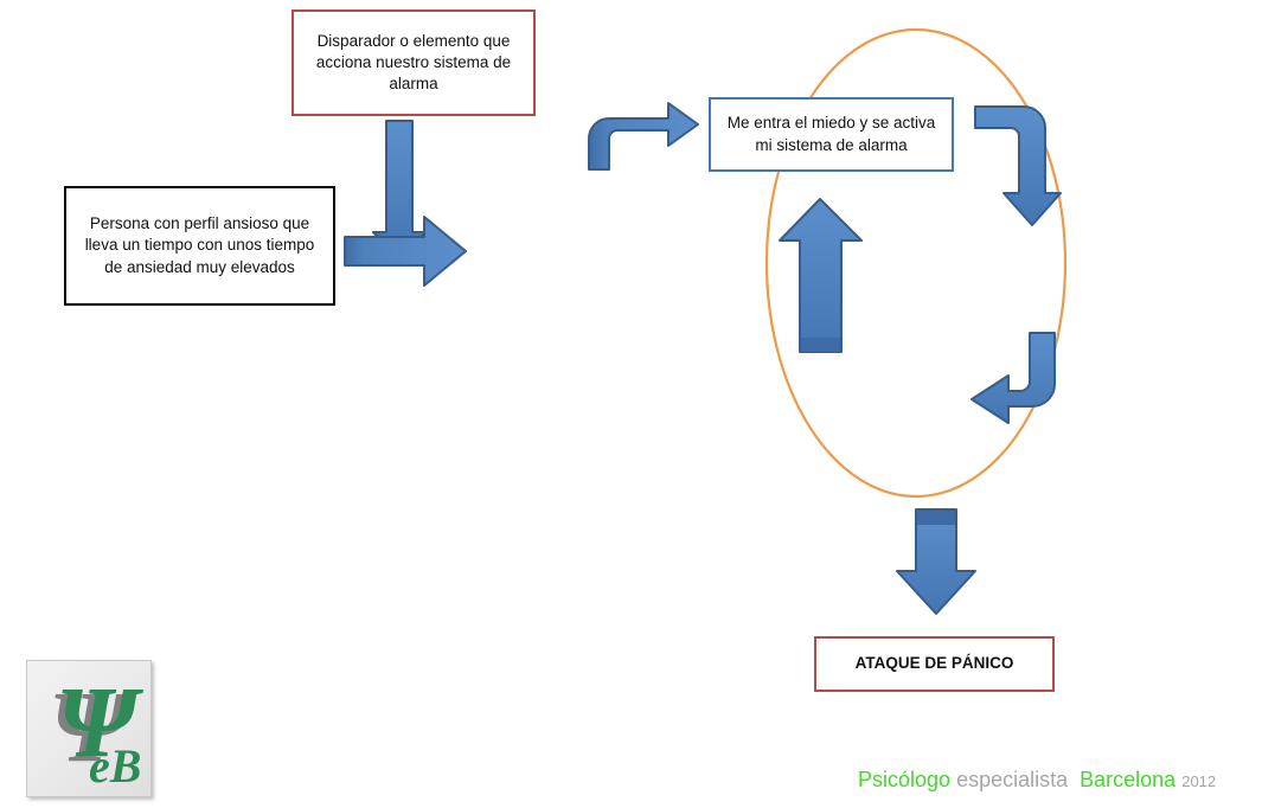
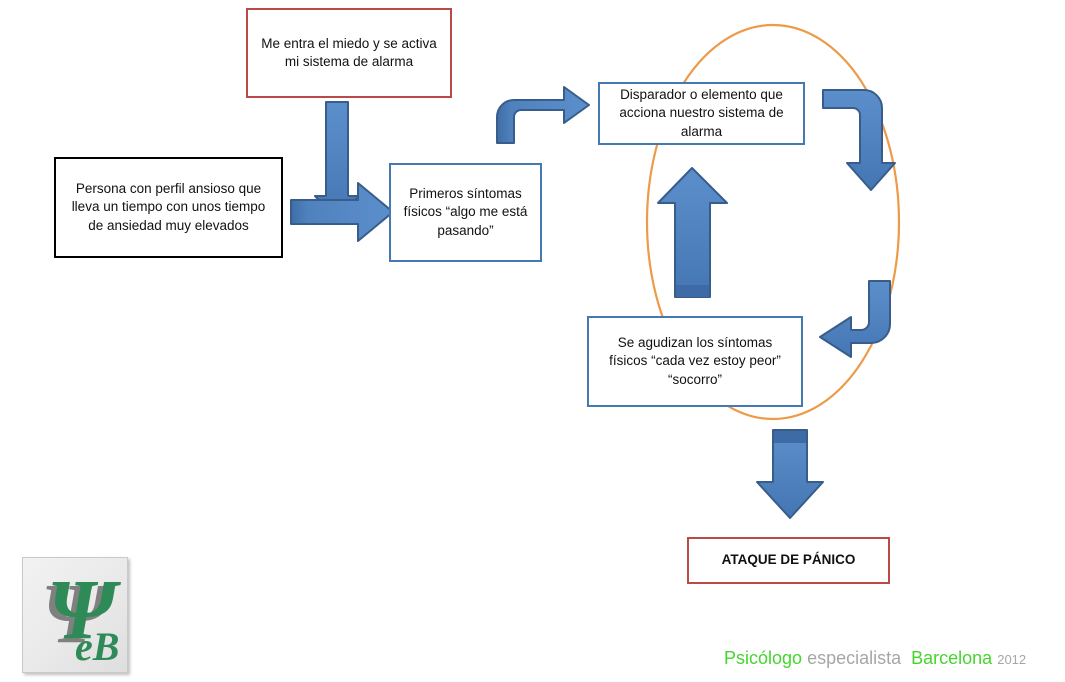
- Disparador o elemento que acciona nuestro sistema de alarma
+ Me entra el miedo y se activa mi sistema de alarma
  Persona con perfil ansioso que lleva un tiempo con unos tiempo de ansiedad muy elevados
+ Primeros síntomas físicos “algo me está pasando”
- Me entra el miedo y se activa mi sistema de alarma
+ Disparador o elemento que acciona nuestro sistema de alarma
+ Se agudizan los síntomas físicos “cada vez estoy peor” “socorro”
  ATAQUE DE PÁNICO
  Ψ
  eB
  Psicólogo especialista Barcelona 2012
